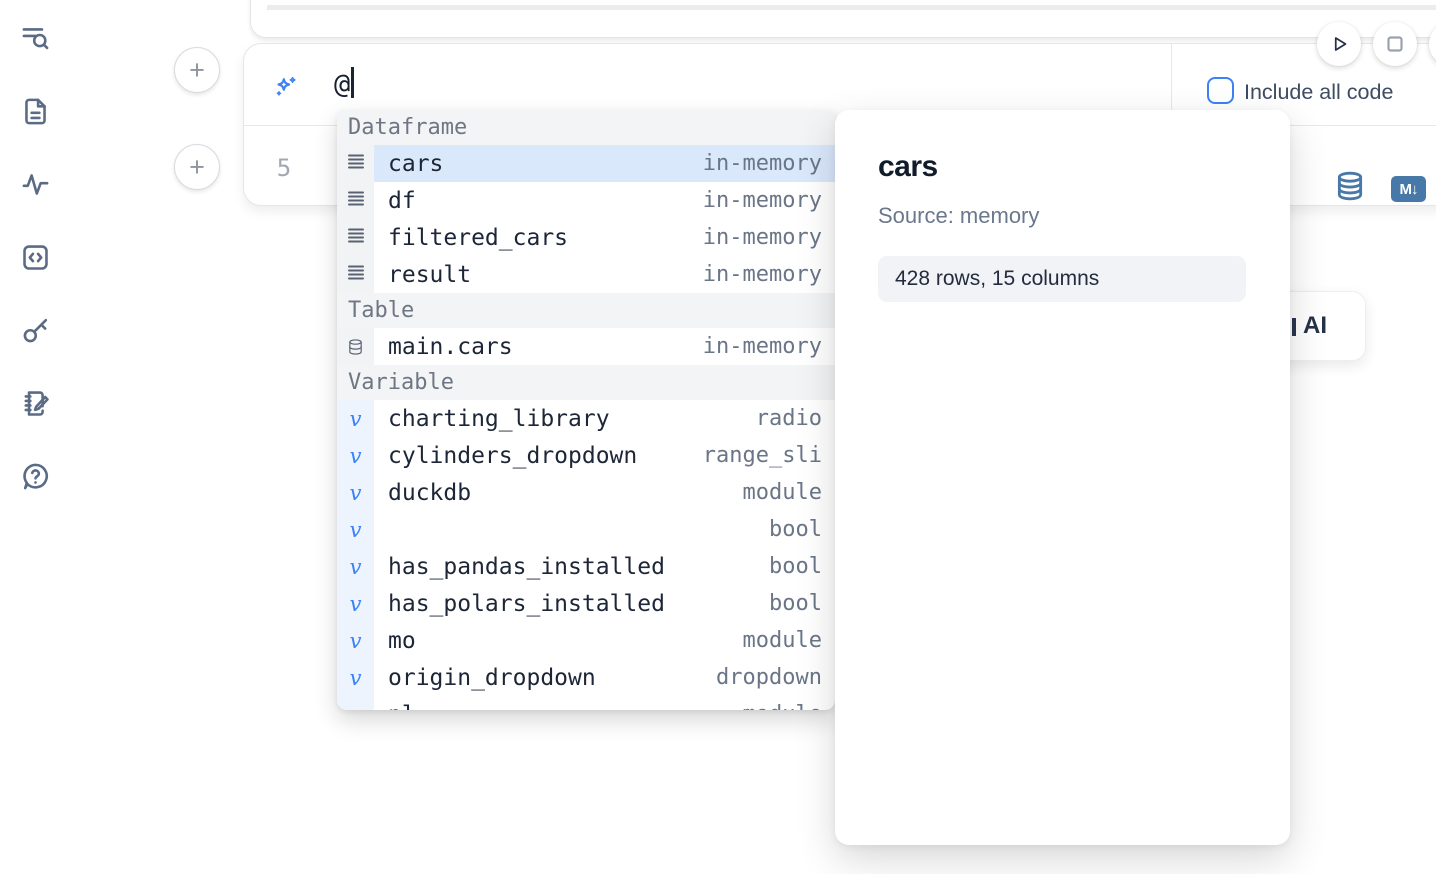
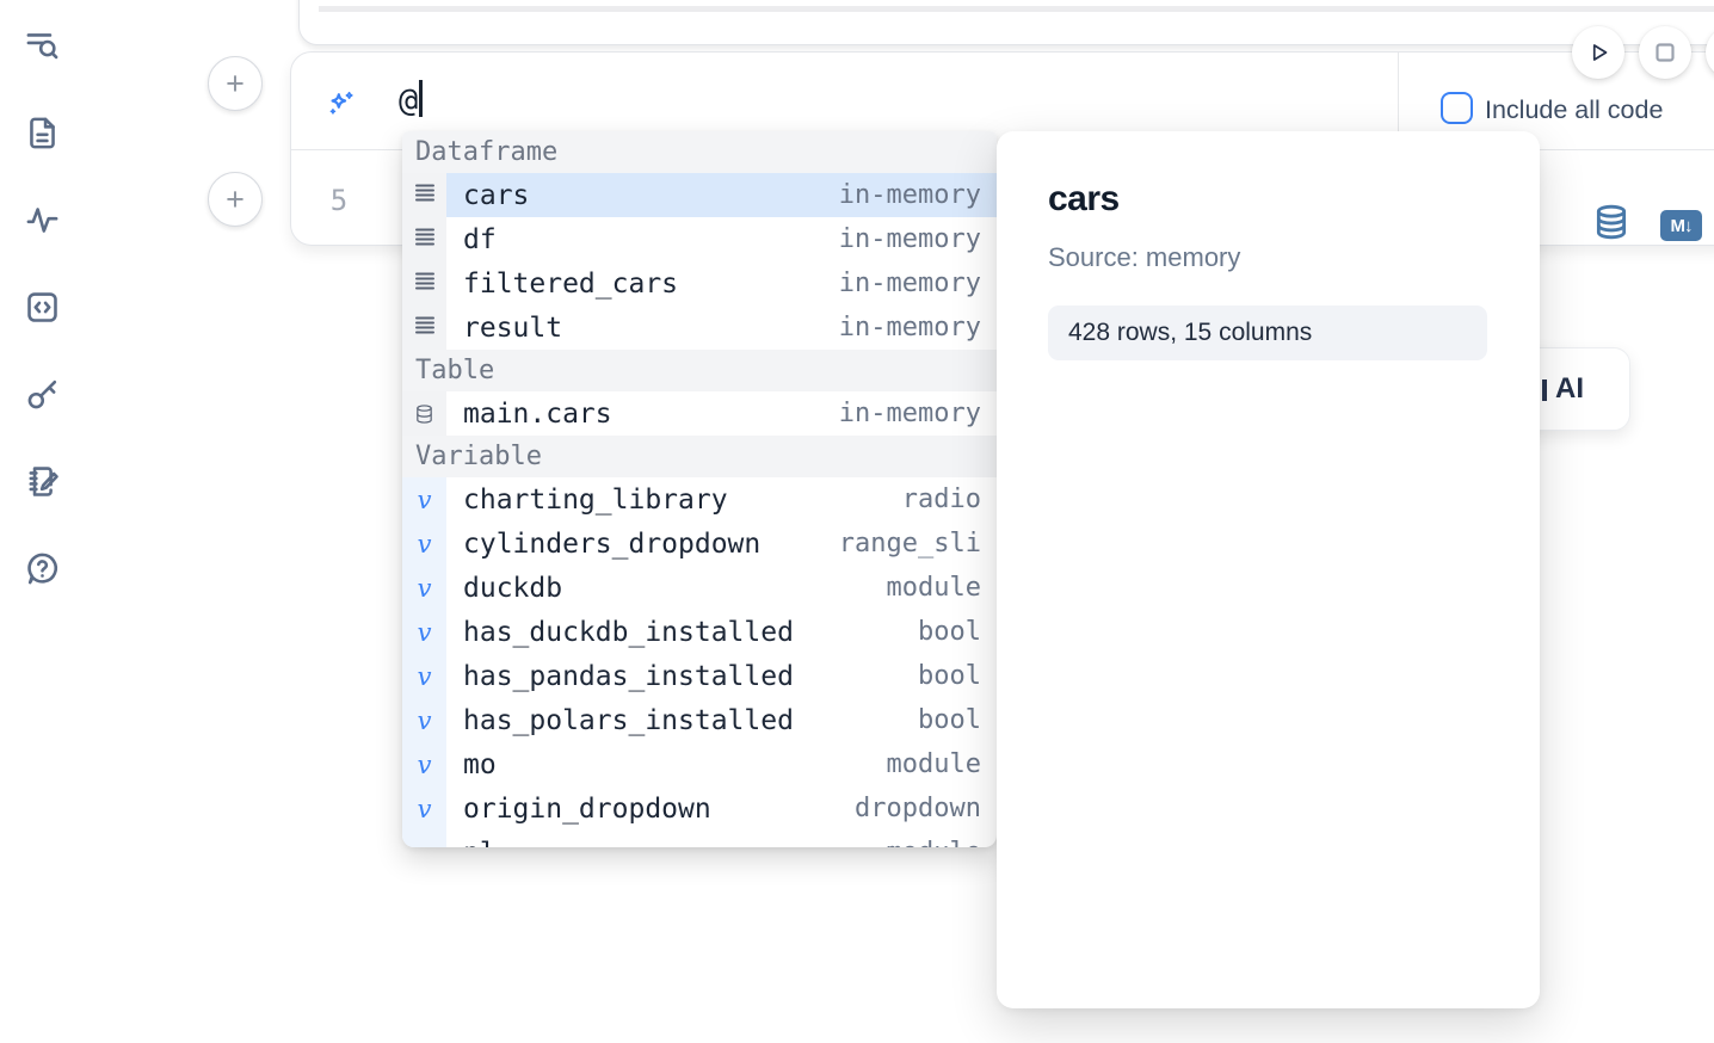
  +
  +
  @
  Include all code
  5
  M↓
  AI
  Dataframe
  cars
  in-memory
  df
  in-memory
  filtered_cars
  in-memory
  result
  in-memory
  Table
  main.cars
  in-memory
  Variable
  v
  charting_library
  radio
  v
  cylinders_dropdown
  range_sli
  v
  duckdb
  module
  v
+ has_duckdb_installed
  bool
  v
  has_pandas_installed
  bool
  v
  has_polars_installed
  bool
  v
  mo
  module
  v
  origin_dropdown
  dropdown
  cars
  Source: memory
  428 rows, 15 columns
